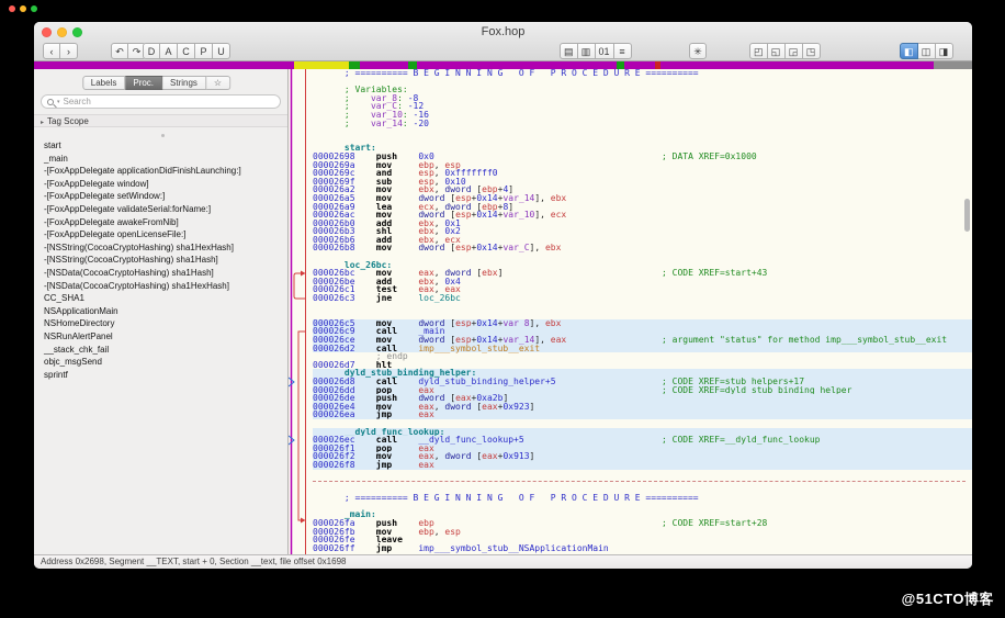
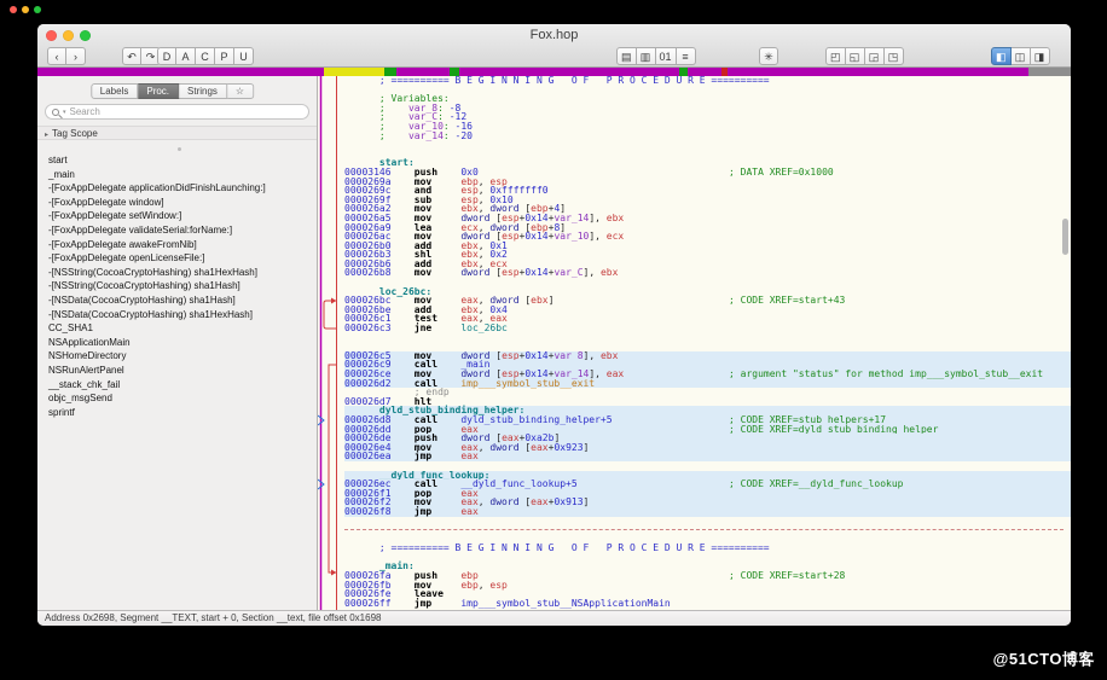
  Fox.hop
  ‹
  ›
  ↶
  ↷
  D
  A
  C
  P
  U
  ▤
  ▥
  01
  ≡
  ✳
  ◰
  ◱
  ◲
  ◳
  ◧
  ◫
  ◨
  Labels
  Proc.
  Strings
  ☆
  Search
  Tag Scope
  start
  _main
  -[FoxAppDelegate applicationDidFinishLaunching:]
  -[FoxAppDelegate window]
  -[FoxAppDelegate setWindow:]
  -[FoxAppDelegate validateSerial:forName:]
  -[FoxAppDelegate awakeFromNib]
  -[FoxAppDelegate openLicenseFile:]
  -[NSString(CocoaCryptoHashing) sha1HexHash]
  -[NSString(CocoaCryptoHashing) sha1Hash]
  -[NSData(CocoaCryptoHashing) sha1Hash]
  -[NSData(CocoaCryptoHashing) sha1HexHash]
  CC_SHA1
  NSApplicationMain
  NSHomeDirectory
  NSRunAlertPanel
  __stack_chk_fail
  objc_msgSend
  sprintf
  ; ========== B E G I N N I N G O F P R O C E D U R E ==========
  ; Variables:
  ; var_8: -8
  ; var_C: -12
  ; var_10: -16
  ; var_14: -20
  start:
- 00002698 push 0x0
+ 00003146 push 0x0
  ; DATA XREF=0x1000
  0000269a mov ebp, esp
  0000269c and esp, 0xfffffff0
  0000269f sub esp, 0x10
  000026a2 mov ebx, dword [ebp+4]
  000026a5 mov dword [esp+0x14+var_14], ebx
  000026a9 lea ecx, dword [ebp+8]
  000026ac mov dword [esp+0x14+var_10], ecx
  000026b0 add ebx, 0x1
  000026b3 shl ebx, 0x2
  000026b6 add ebx, ecx
  000026b8 mov dword [esp+0x14+var_C], ebx
  loc_26bc:
  000026bc mov eax, dword [ebx]
  ; CODE XREF=start+43
  000026be add ebx, 0x4
  000026c1 test eax, eax
  000026c3 jne loc_26bc
  000026c5 mov dword [esp+0x14+var_8], ebx
  000026c9 call _main
  000026ce mov dword [esp+0x14+var_14], eax
  ; argument "status" for method imp___symbol_stub__exit
  000026d2 call imp___symbol_stub__exit
  ; endp
  000026d7 hlt
  dyld_stub_binding_helper:
  000026d8 call dyld_stub_binding_helper+5
  ; CODE XREF=stub helpers+17
  000026dd pop eax
  ; CODE XREF=dyld_stub_binding_helper
  000026de push dword [eax+0xa2b]
  000026e4 mov eax, dword [eax+0x923]
  000026ea jmp eax
  __dyld_func_lookup:
  000026ec call __dyld_func_lookup+5
  ; CODE XREF=__dyld_func_lookup
  000026f1 pop eax
  000026f2 mov eax, dword [eax+0x913]
  000026f8 jmp eax
  ; ========== B E G I N N I N G O F P R O C E D U R E ==========
  _main:
  000026fa push ebp
  ; CODE XREF=start+28
  000026fb mov ebp, esp
  000026fe leave
  000026ff jmp imp___symbol_stub__NSApplicationMain
  Address 0x2698, Segment __TEXT, start + 0, Section __text, file offset 0x1698
  @51CTO博客
